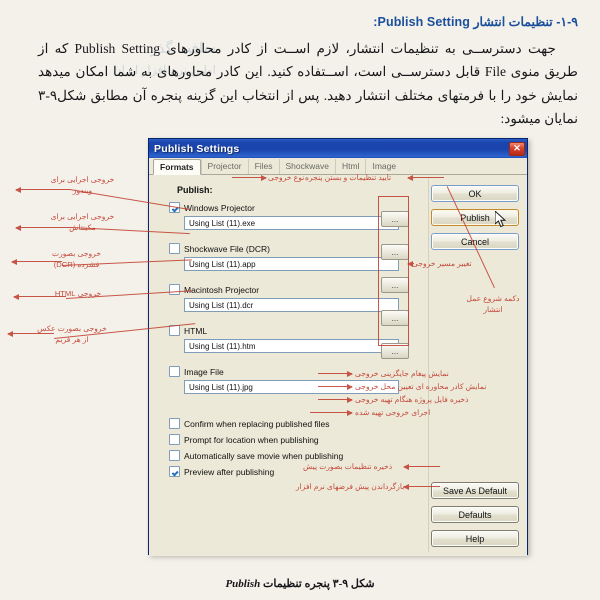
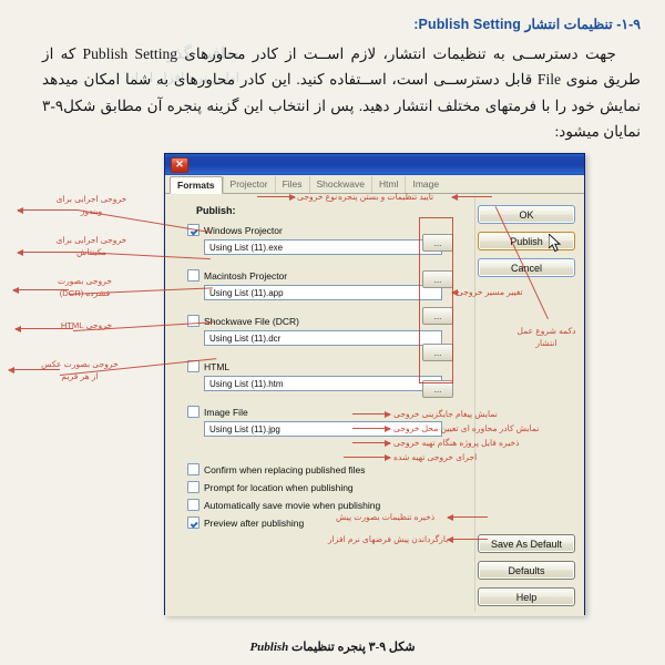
  سافت گذر
  اولین نرم افزار ایران
  ۱-۹- تنظیمات انتشار Publish Setting:
  جهت دسترســی به تنظیمات انتشار، لازم اســت از کادر محاورهای Publish Setting که از طریق منوی File قابل دسترســی است، اســتفاده کنید. این کادر محاورهای به شما امکان میدهد نمایش خود را با فرمتهای مختلف انتشار دهید. پس از انتخاب این گزینه پنجره آن مطابق شکل۹-۳ نمایان میشود:
- Publish Settings
  ✕
  Formats
  Projector
  Files
  Shockwave
  Html
  Image
  Publish:
  Windows Projector
  Using List (11).exe
- Shockwave File (DCR)
+ Macintosh Projector
  Using List (11).app
- Macintosh Projector
+ Shockwave File (DCR)
  Using List (11).dcr
  HTML
  Using List (11).htm
  Image File
  Using List (11).jpg
  ...
  ...
  ...
  ...
  ...
  Confirm when replacing published files
  Prompt for location when publishing
  Automatically save movie when publishing
  Preview after publishing
  OK
  Publish
  Cancel
  Save As Default
  Defaults
  Help
  خروجی اجرایی برای
  ویندوز
  خروجی اجرایی برای
  مکینتاش
  خروجی بصورت
  فشرده (DCR)
  خروجی HTML
  خروجی بصورت عکس
  از هر فریم
  نوع خروجی
  تایید تنظیمات و بستن پنجره
  تغییر مسیر خروجی
  دکمه شروع عمل
  انتشار
  نمایش پیغام جایگزینی خروجی
  نمایش کادر محاوره ای تعیین محل خروجی
  ذخیره فایل پروژه هنگام تهیه خروجی
  اجرای خروجی تهیه شده
  ذخیره تنظیمات بصورت پیش
  بازگرداندن پیش فرضهای نرم افزار
  شکل ۹-۳ پنجره تنظیمات Publish
